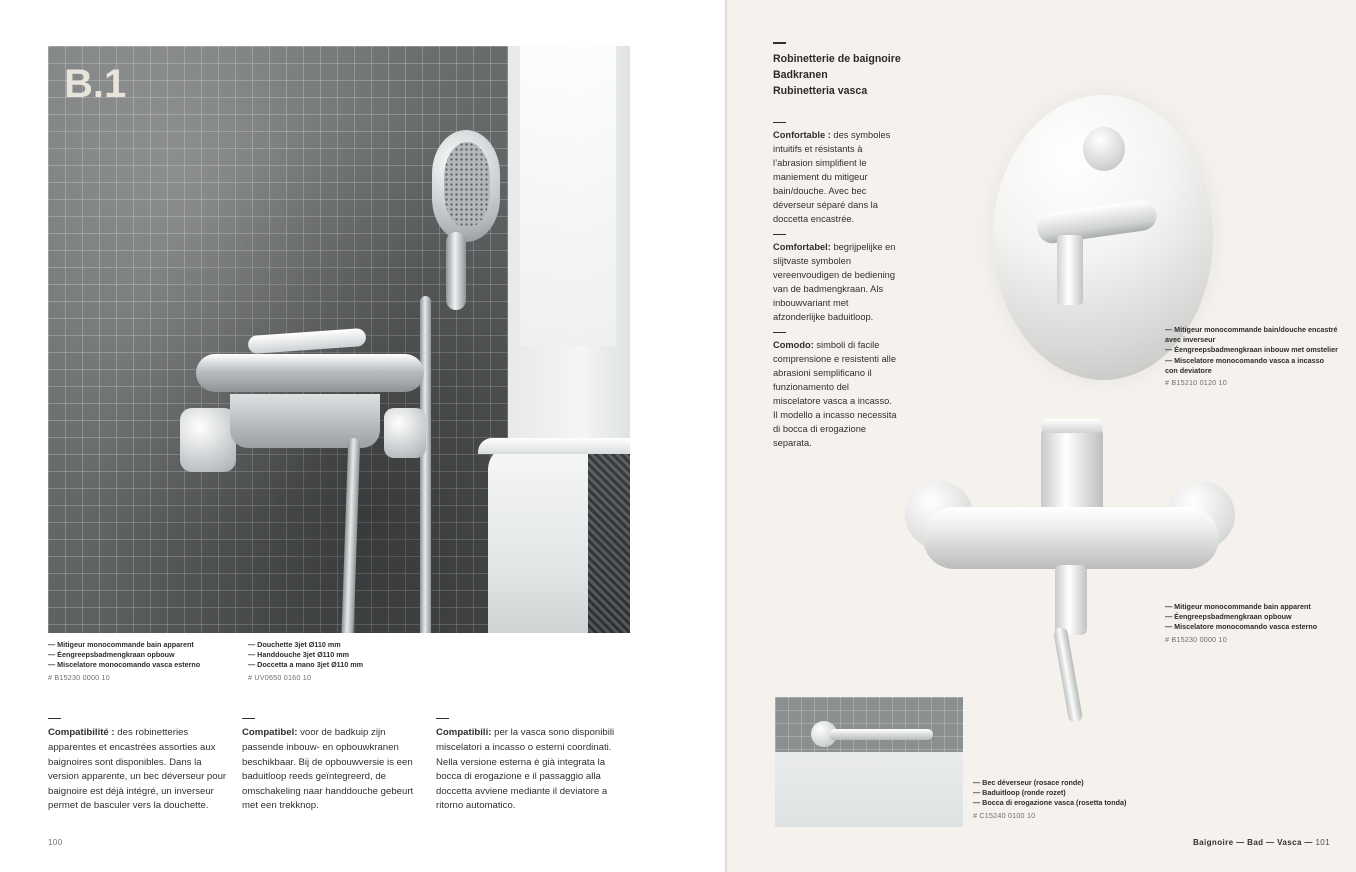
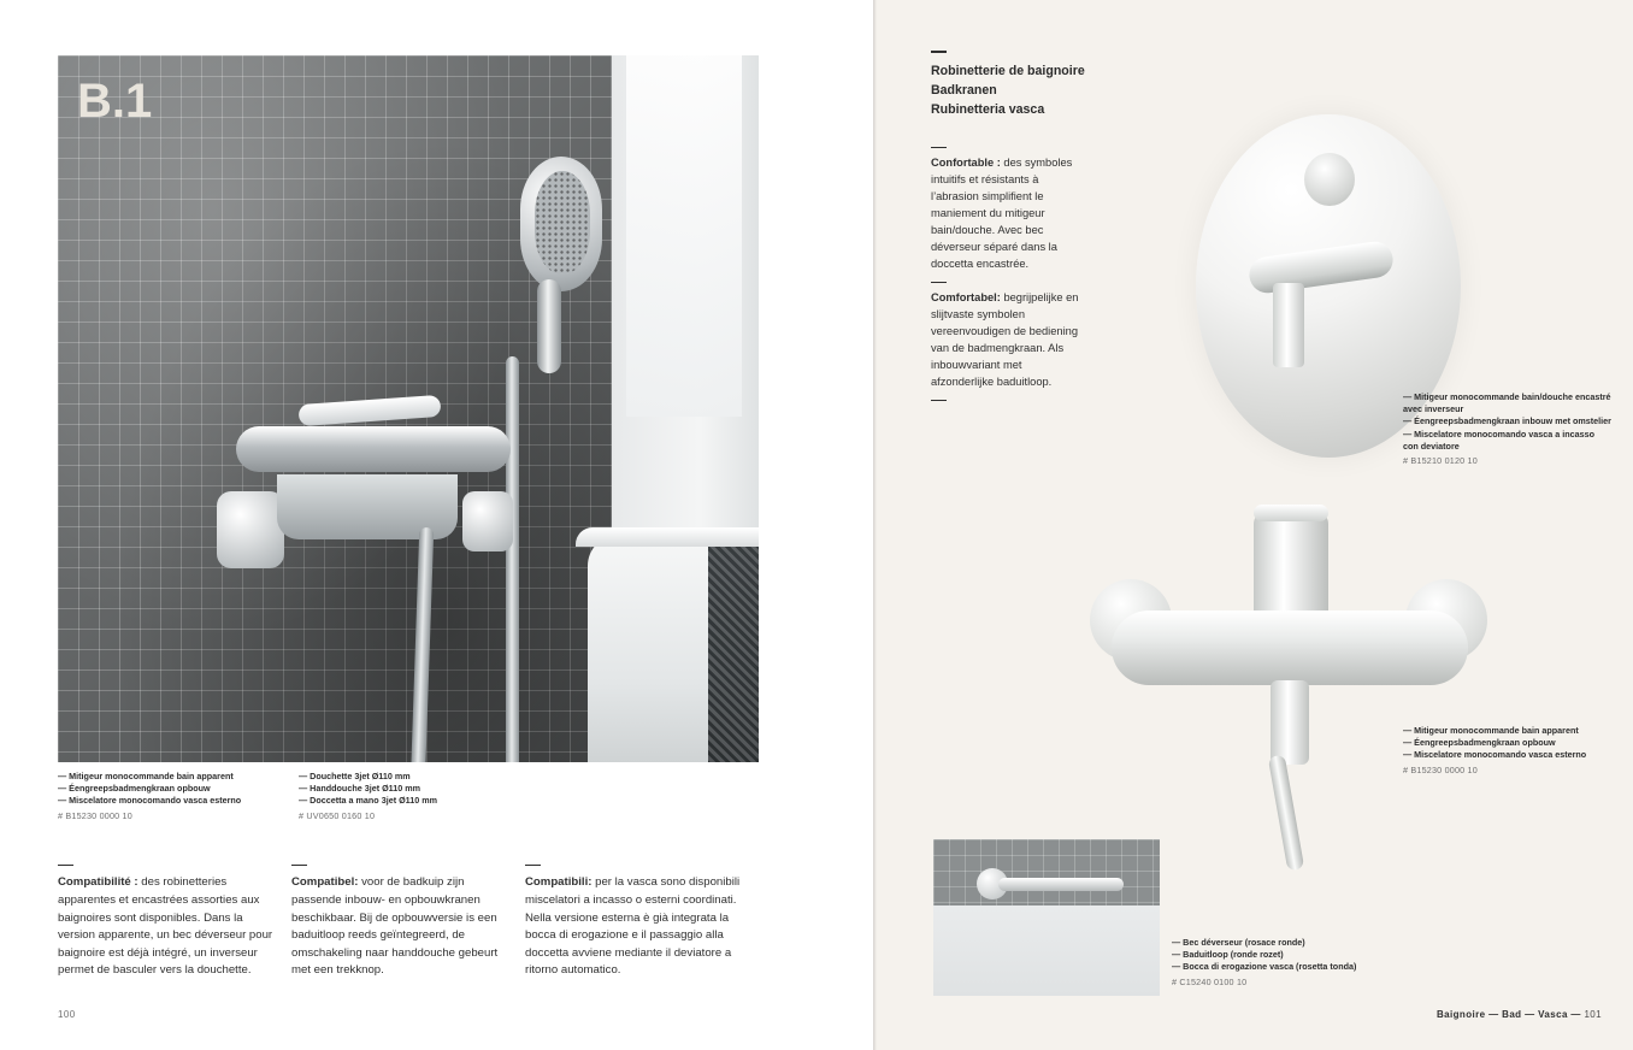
  B.1
  — Mitigeur monocommande bain apparent
  — Éengreepsbadmengkraan opbouw
  — Miscelatore monocomando vasca esterno
  # B15230 0000 10
  — Douchette 3jet Ø110 mm
  — Handdouche 3jet Ø110 mm
  — Doccetta a mano 3jet Ø110 mm
  # UV0650 0160 10
  Compatibilité : des robinetteries apparentes et encastrées assorties aux baignoires sont disponibles. Dans la version apparente, un bec déverseur pour baignoire est déjà intégré, un inverseur permet de basculer vers la douchette.
  Compatibel: voor de badkuip zijn passende inbouw- en opbouwkranen beschikbaar. Bij de opbouwversie is een baduitloop reeds geïntegreerd, de omschakeling naar handdouche gebeurt met een trekknop.
  Compatibili: per la vasca sono disponibili miscelatori a incasso o esterni coordinati. Nella versione esterna è già integrata la bocca di erogazione e il passaggio alla doccetta avviene mediante il deviatore a ritorno automatico.
  100
  Robinetterie de baignoire
  Badkranen
  Rubinetteria vasca
  Confortable : des symboles intuitifs et résistants à l’abrasion simplifient le maniement du mitigeur bain/douche. Avec bec déverseur séparé dans la doccetta encastrée.
  Comfortabel: begrijpelijke en slijtvaste symbolen vereenvoudigen de bediening van de badmengkraan. Als inbouwvariant met afzonderlijke baduitloop.
- Comodo: simboli di facile comprensione e resistenti alle abrasioni semplificano il funzionamento del miscelatore vasca a incasso. Il modello a incasso necessita di bocca di erogazione separata.
  — Mitigeur monocommande bain/douche encastré
  avec inverseur
  — Éengreepsbadmengkraan inbouw met omstelier
  — Miscelatore monocomando vasca a incasso
  con deviatore
  # B15210 0120 10
  — Mitigeur monocommande bain apparent
  — Éengreepsbadmengkraan opbouw
  — Miscelatore monocomando vasca esterno
  # B15230 0000 10
  — Bec déverseur (rosace ronde)
  — Baduitloop (ronde rozet)
  — Bocca di erogazione vasca (rosetta tonda)
  # C15240 0100 10
  Baignoire — Bad — Vasca — 101
